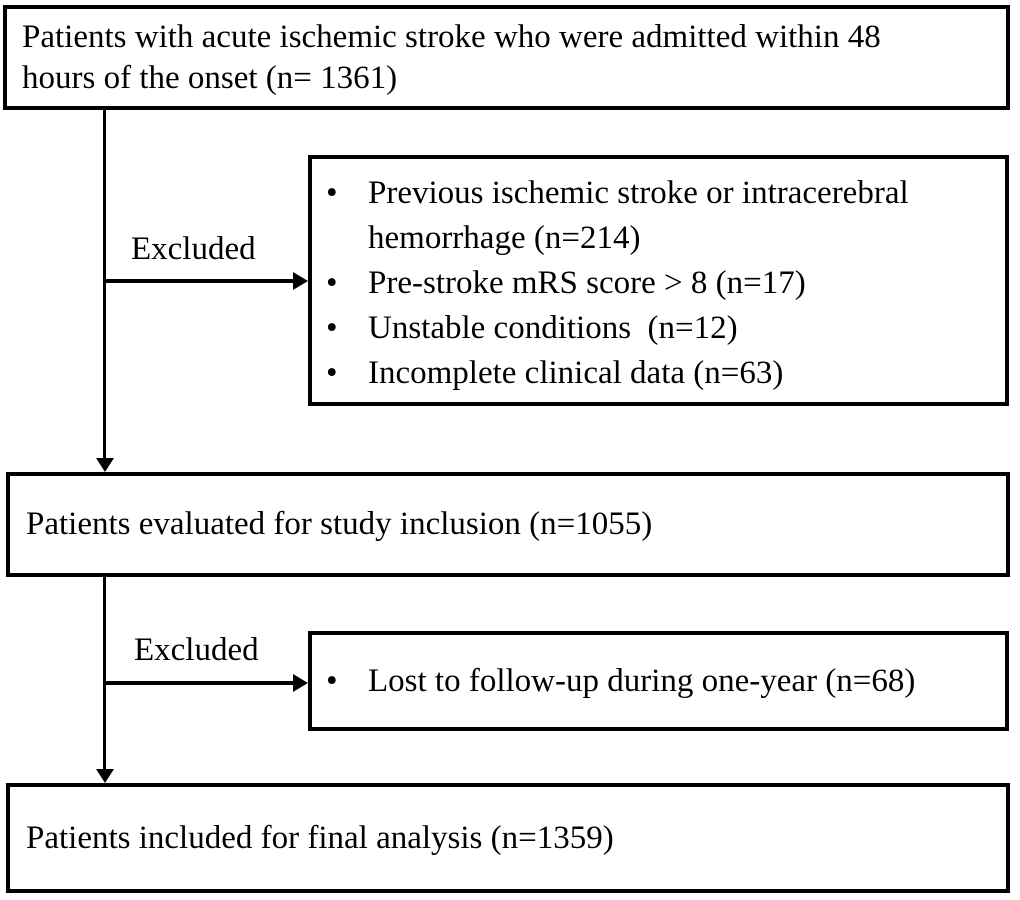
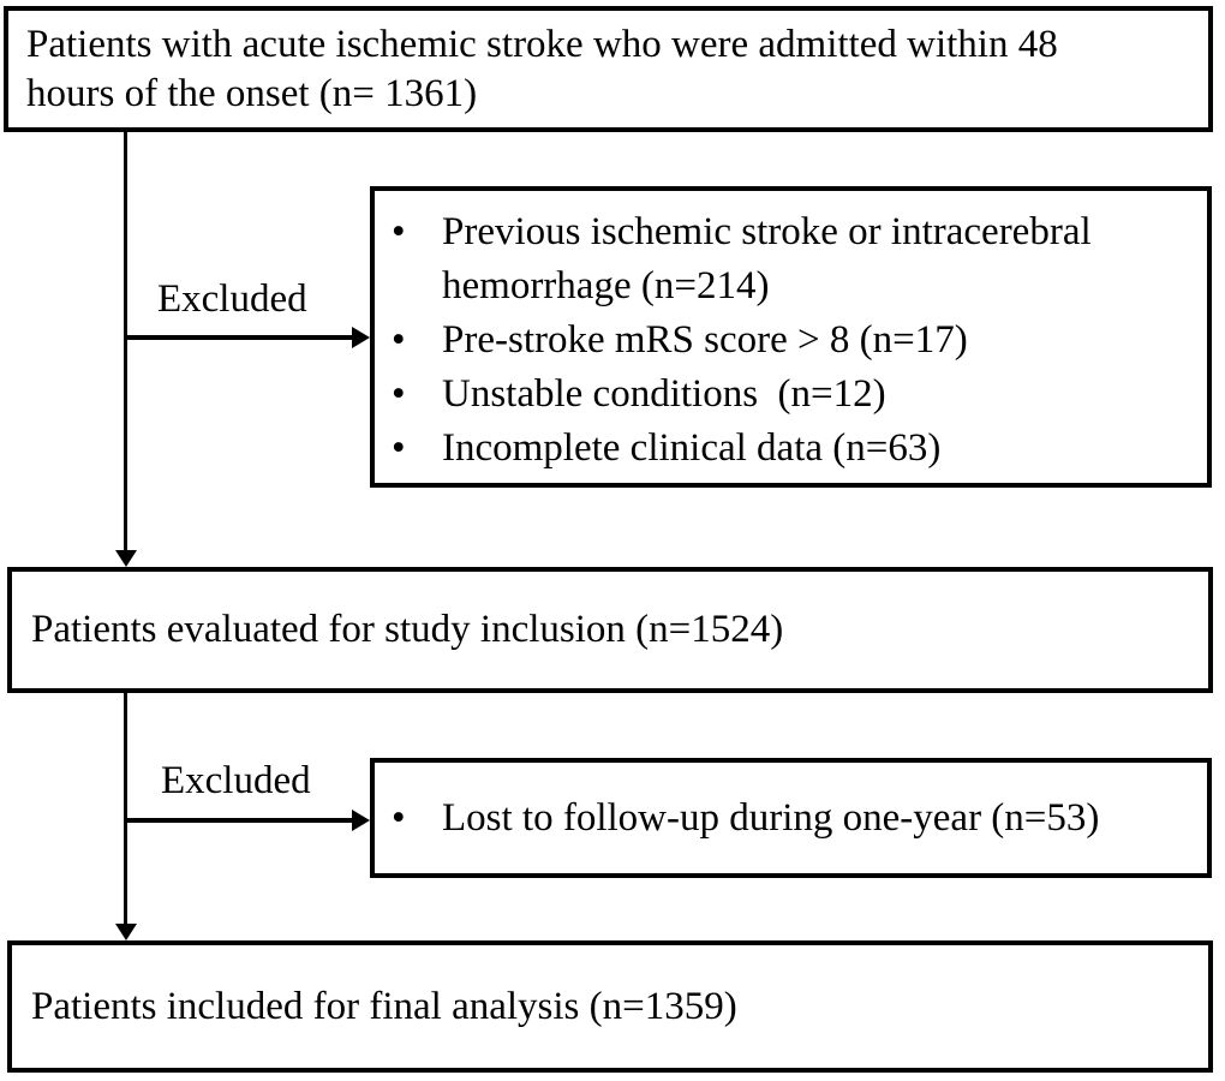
  Patients with acute ischemic stroke who were admitted within 48
  hours of the onset (n= 1361)
  Excluded
  Previous ischemic stroke or intracerebral
  hemorrhage (n=214)
  Pre-stroke mRS score > 8 (n=17)
  Unstable conditions (n=12)
  Incomplete clinical data (n=63)
- Patients evaluated for study inclusion (n=1055)
+ Patients evaluated for study inclusion (n=1524)
  Excluded
- Lost to follow-up during one-year (n=68)
+ Lost to follow-up during one-year (n=53)
  Patients included for final analysis (n=1359)
